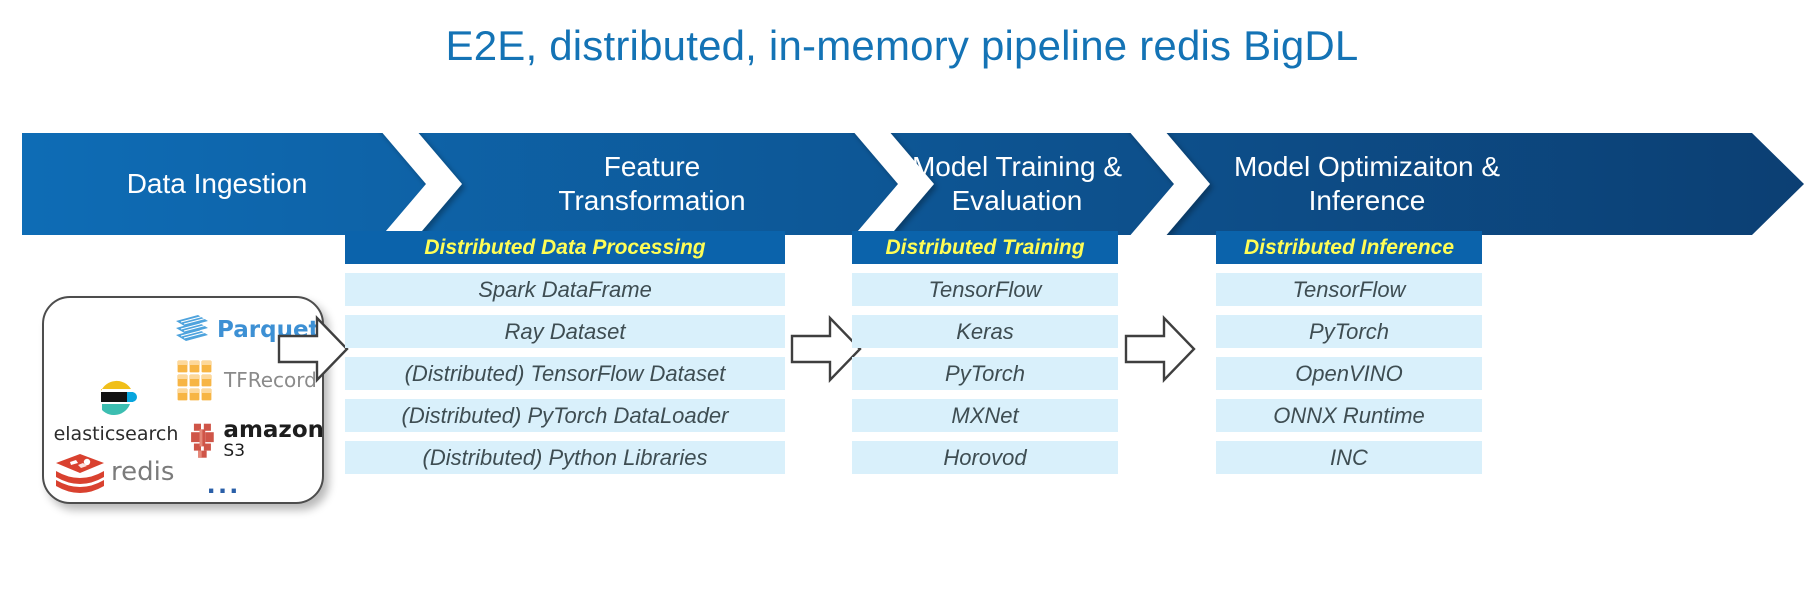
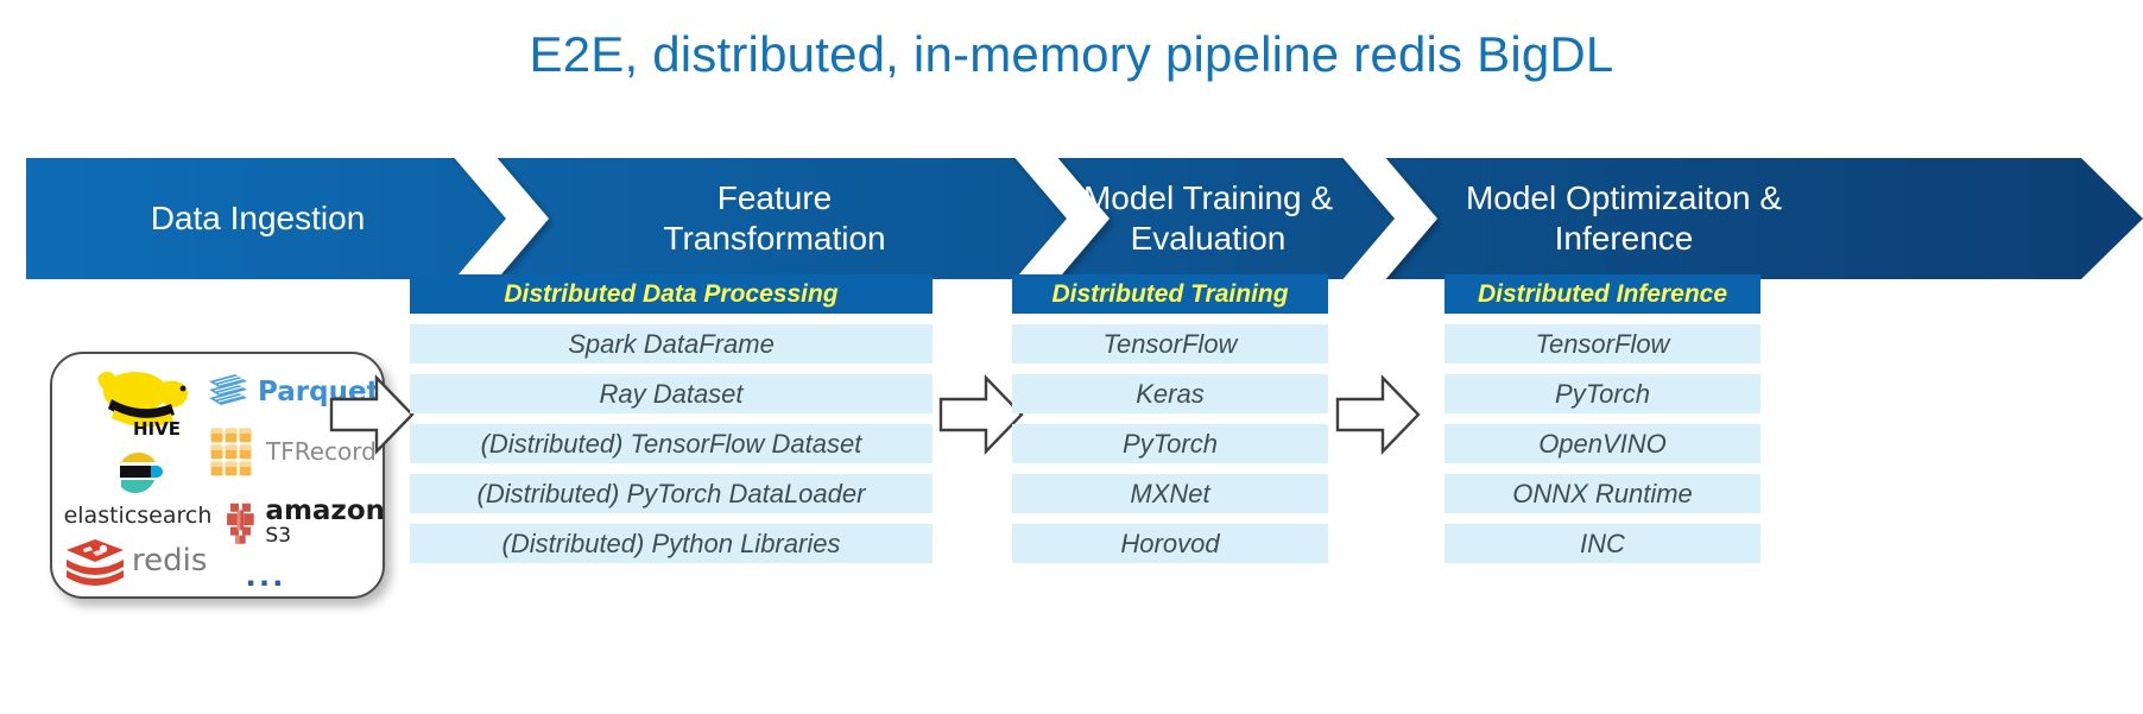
  E2E, distributed, in-memory pipeline redis BigDL
  Data Ingestion
  Feature
  Transformation
  Model Training &
  Evaluation
  Model Optimizaiton &
  Inference
+ HIVE
  Parquet
  elasticsearch
  TFRecord
  redis
  amazon
  S3
  ...
  Distributed Data Processing
  Spark DataFrame
  Ray Dataset
  (Distributed) TensorFlow Dataset
  (Distributed) PyTorch DataLoader
  (Distributed) Python Libraries
  Distributed Training
  TensorFlow
  Keras
  PyTorch
  MXNet
  Horovod
  Distributed Inference
  TensorFlow
  PyTorch
  OpenVINO
  ONNX Runtime
  INC
